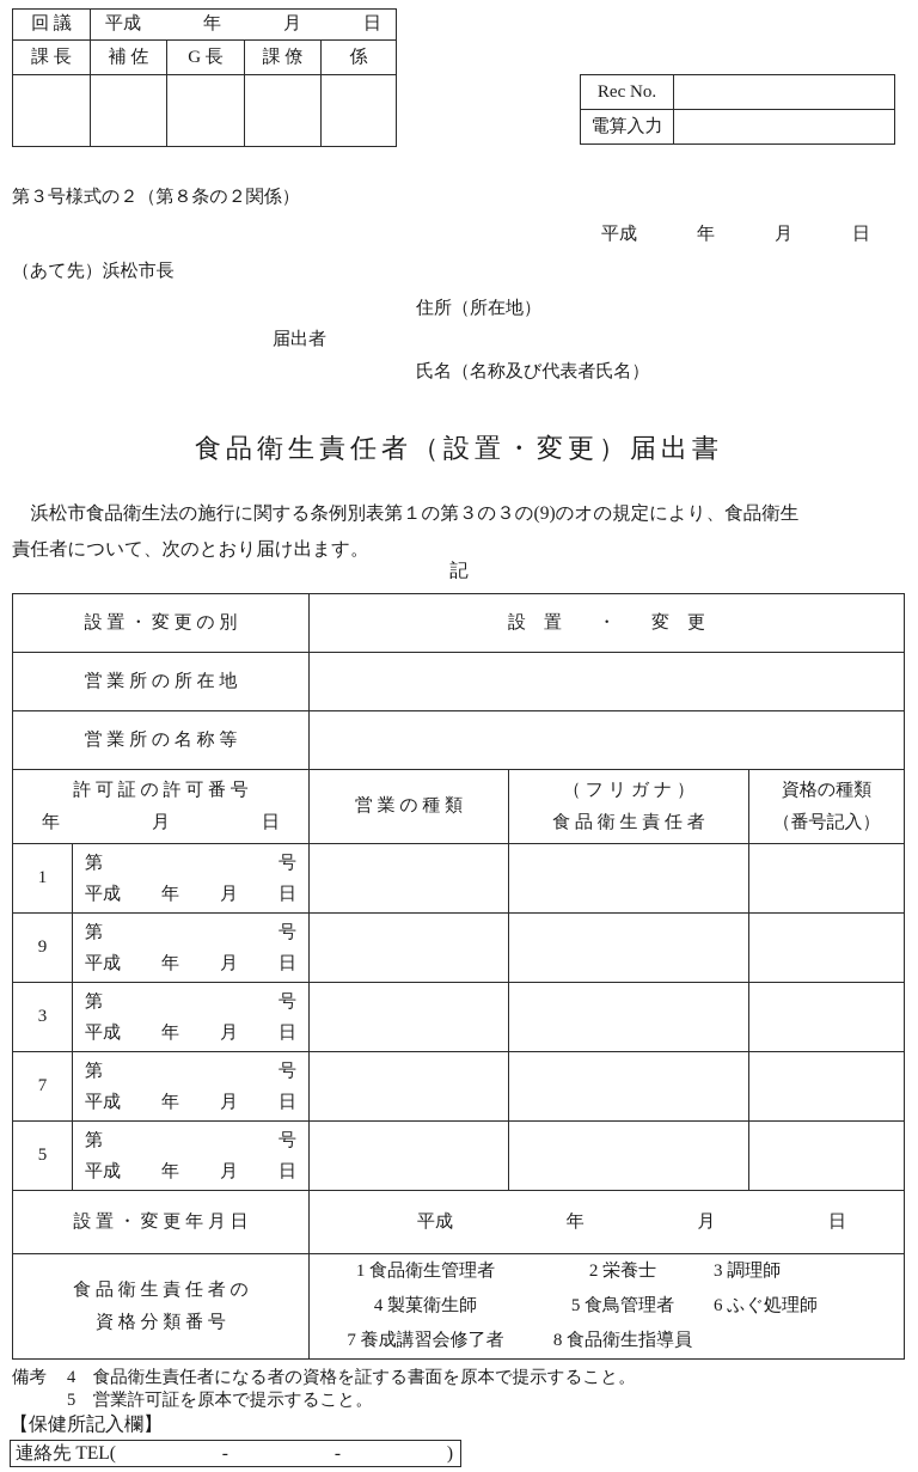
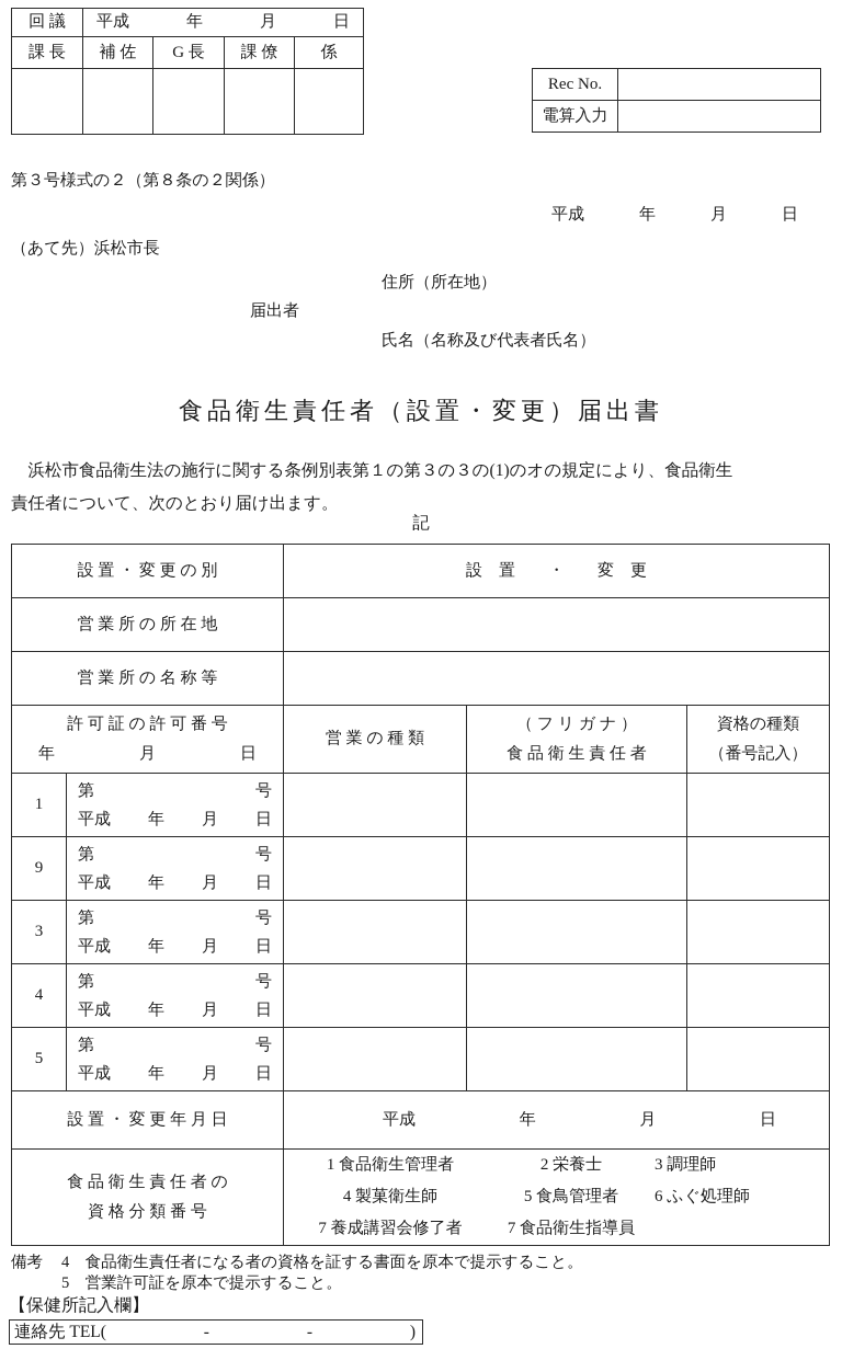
  回 議	平成 年 月 日
  課 長	補 佐	G 長	課 僚	係
  Rec No.
  電算入力
  第３号様式の２（第８条の２関係）
  平成
  年
  月
  日
  （あて先）浜松市長
  住所（所在地）
  届出者
  氏名（名称及び代表者氏名）
  食品衛生責任者（設置・変更）届出書
- 浜松市食品衛生法の施行に関する条例別表第１の第３の３の(9)のオの規定により、食品衛生
+ 浜松市食品衛生法の施行に関する条例別表第１の第３の３の(1)のオの規定により、食品衛生
  責任者について、次のとおり届け出ます。
  記
  設 置 ・ 変 更 の 別	設 置 ・ 変 更
  営 業 所 の 所 在 地
  営 業 所 の 名 称 等
  許 可 証 の 許 可 番 号 年 月 日	営 業 の 種 類	（ フ リ ガ ナ ） 食 品 衛 生 責 任 者	資格の種類 （番号記入）
  1	第 号 平成 年 月 日
  9	第 号 平成 年 月 日
  3	第 号 平成 年 月 日
- 7	第 号 平成 年 月 日
+ 4	第 号 平成 年 月 日
  5	第 号 平成 年 月 日
  設 置 ・ 変 更 年 月 日	平成 年 月 日
- 食 品 衛 生 責 任 者 の 資 格 分 類 番 号	1 食品衛生管理者 2 栄養士 3 調理師 4 製菓衛生師 5 食鳥管理者 6 ふぐ処理師 7 養成講習会修了者 8 食品衛生指導員
+ 食 品 衛 生 責 任 者 の 資 格 分 類 番 号	1 食品衛生管理者 2 栄養士 3 調理師 4 製菓衛生師 5 食鳥管理者 6 ふぐ処理師 7 養成講習会修了者 7 食品衛生指導員
  備考
  4 食品衛生責任者になる者の資格を証する書面を原本で提示すること。
  5 営業許可証を原本で提示すること。
  【保健所記入欄】
  連絡先 TEL(
  -
  -
  )
